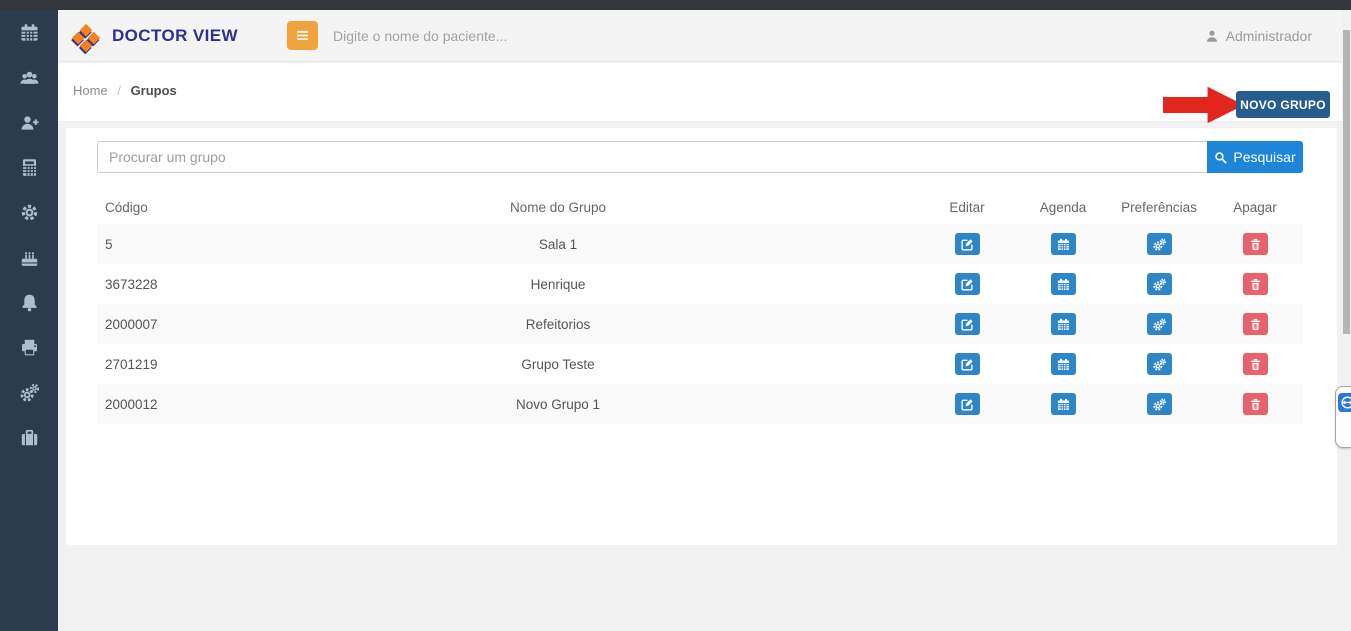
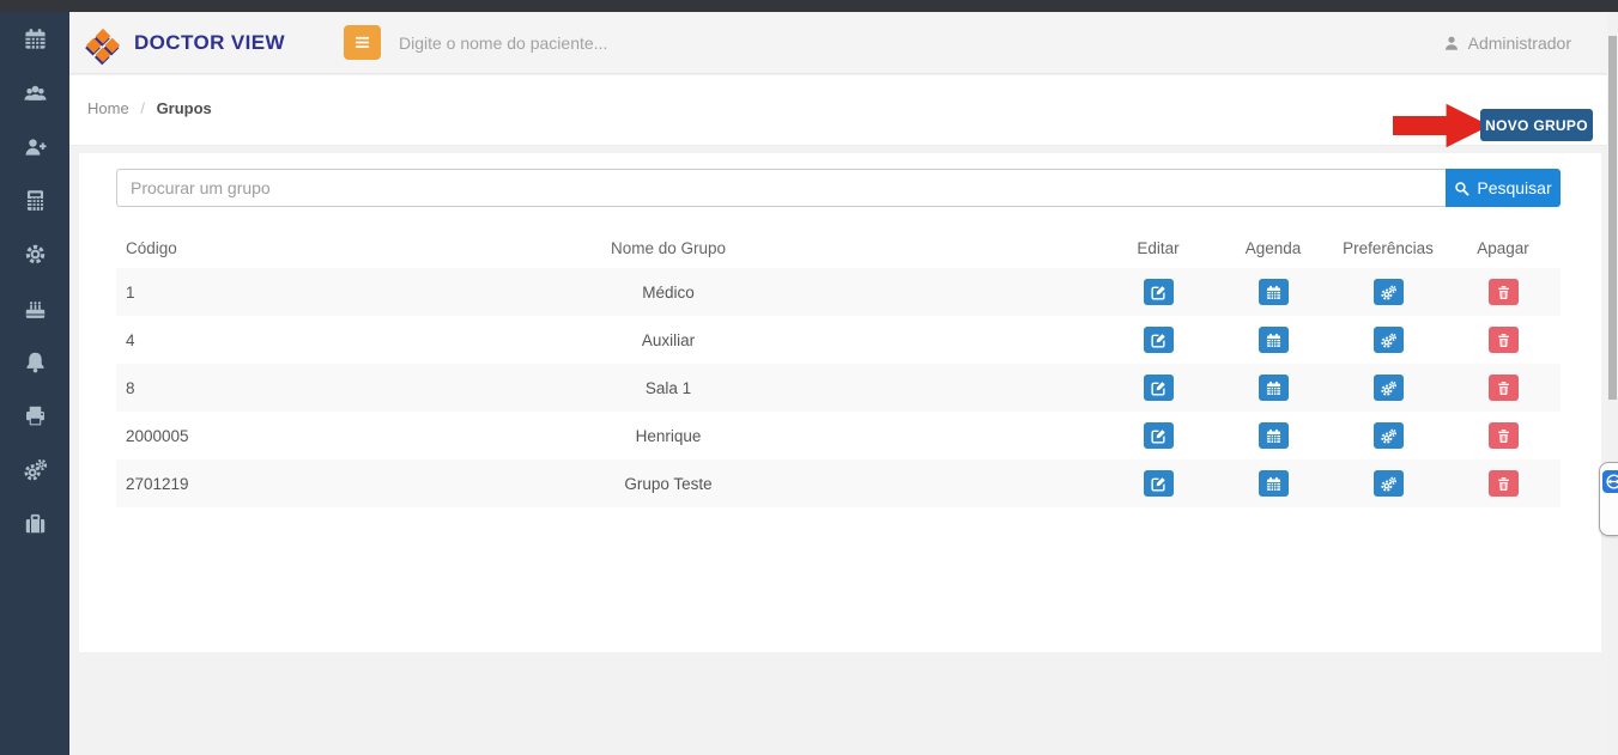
  DOCTOR VIEW
  Digite o nome do paciente...
  Administrador
  Home / Grupos
  NOVO GRUPO
  Procurar um grupo
  Pesquisar
  Código	Nome do Grupo	Editar	Agenda	Preferências	Apagar
+ 1	Médico
+ 4	Auxiliar
- 5	Sala 1
+ 8	Sala 1
- 3673228	Henrique
+ 2000005	Henrique
- 2000007	Refeitorios
  2701219	Grupo Teste
- 2000012	Novo Grupo 1
